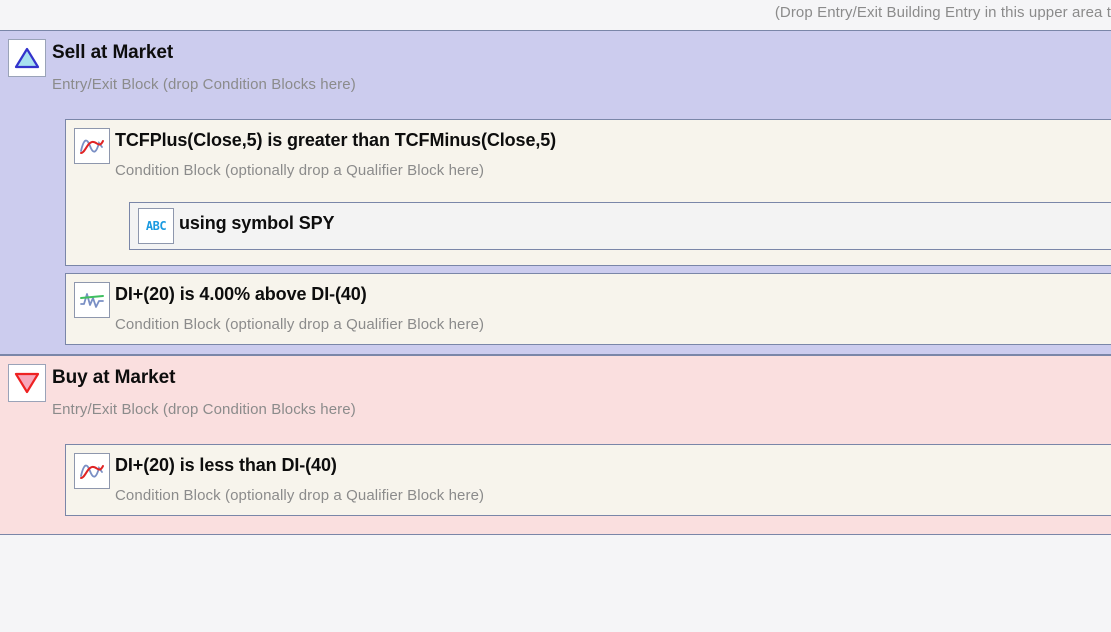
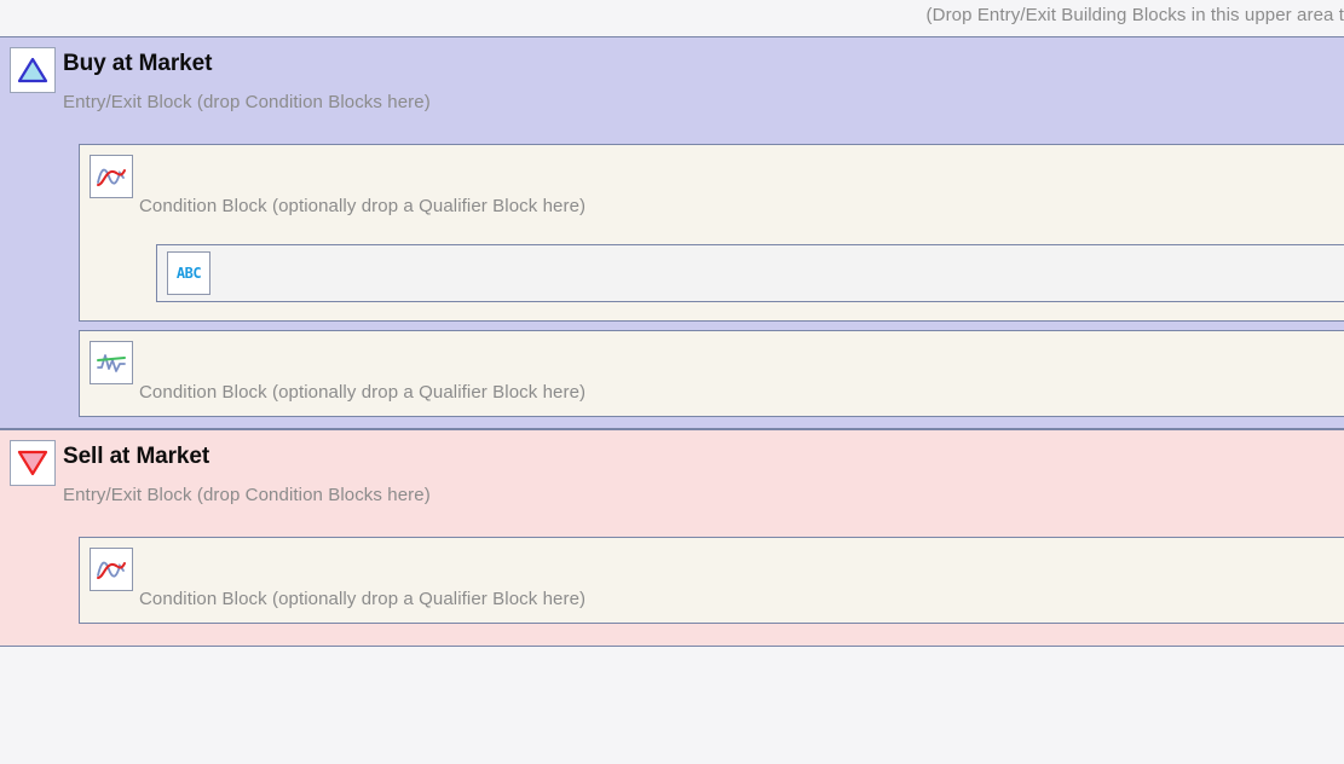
- (Drop Entry/Exit Building Entry in this upper area t
+ (Drop Entry/Exit Building Blocks in this upper area t
- Sell at Market
+ Buy at Market
  Entry/Exit Block (drop Condition Blocks here)
- TCFPlus(Close,5) is greater than TCFMinus(Close,5)
  Condition Block (optionally drop a Qualifier Block here)
  ABC
- using symbol SPY
- DI+(20) is 4.00% above DI-(40)
  Condition Block (optionally drop a Qualifier Block here)
- Buy at Market
+ Sell at Market
  Entry/Exit Block (drop Condition Blocks here)
- DI+(20) is less than DI-(40)
  Condition Block (optionally drop a Qualifier Block here)
